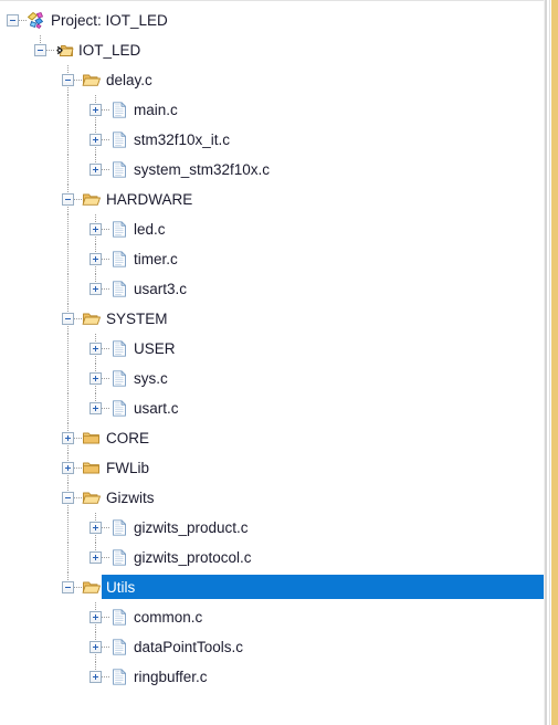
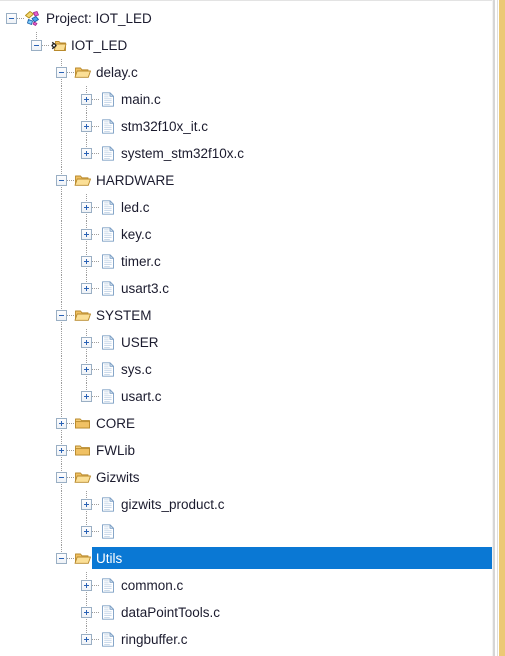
  Project: IOT_LED
  IOT_LED
  delay.c
  main.c
  stm32f10x_it.c
  system_stm32f10x.c
  HARDWARE
  led.c
+ key.c
  timer.c
  usart3.c
  SYSTEM
  USER
  sys.c
  usart.c
  CORE
  FWLib
  Gizwits
  gizwits_product.c
- gizwits_protocol.c
  Utils
  common.c
  dataPointTools.c
  ringbuffer.c
